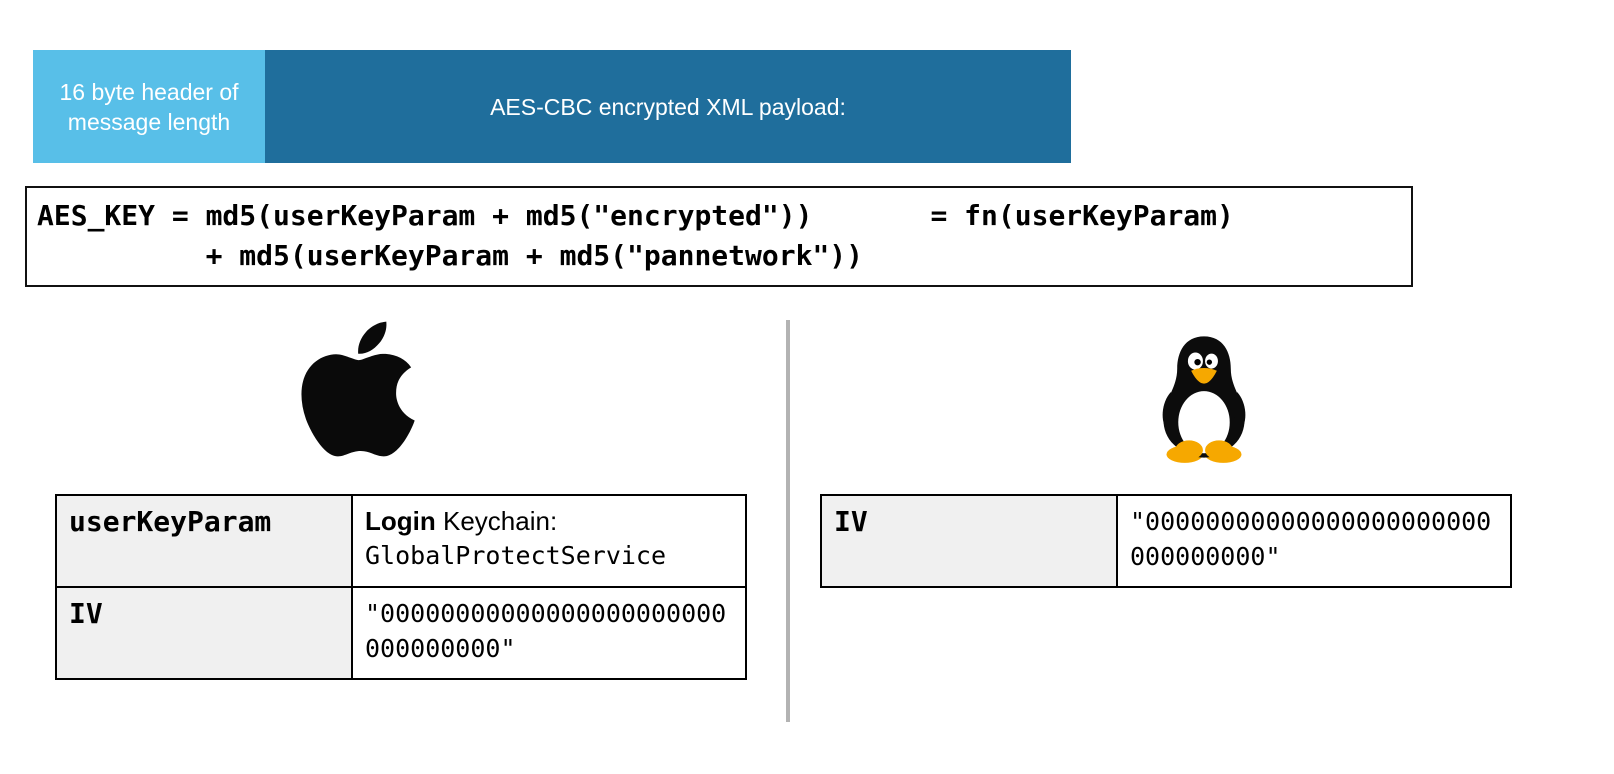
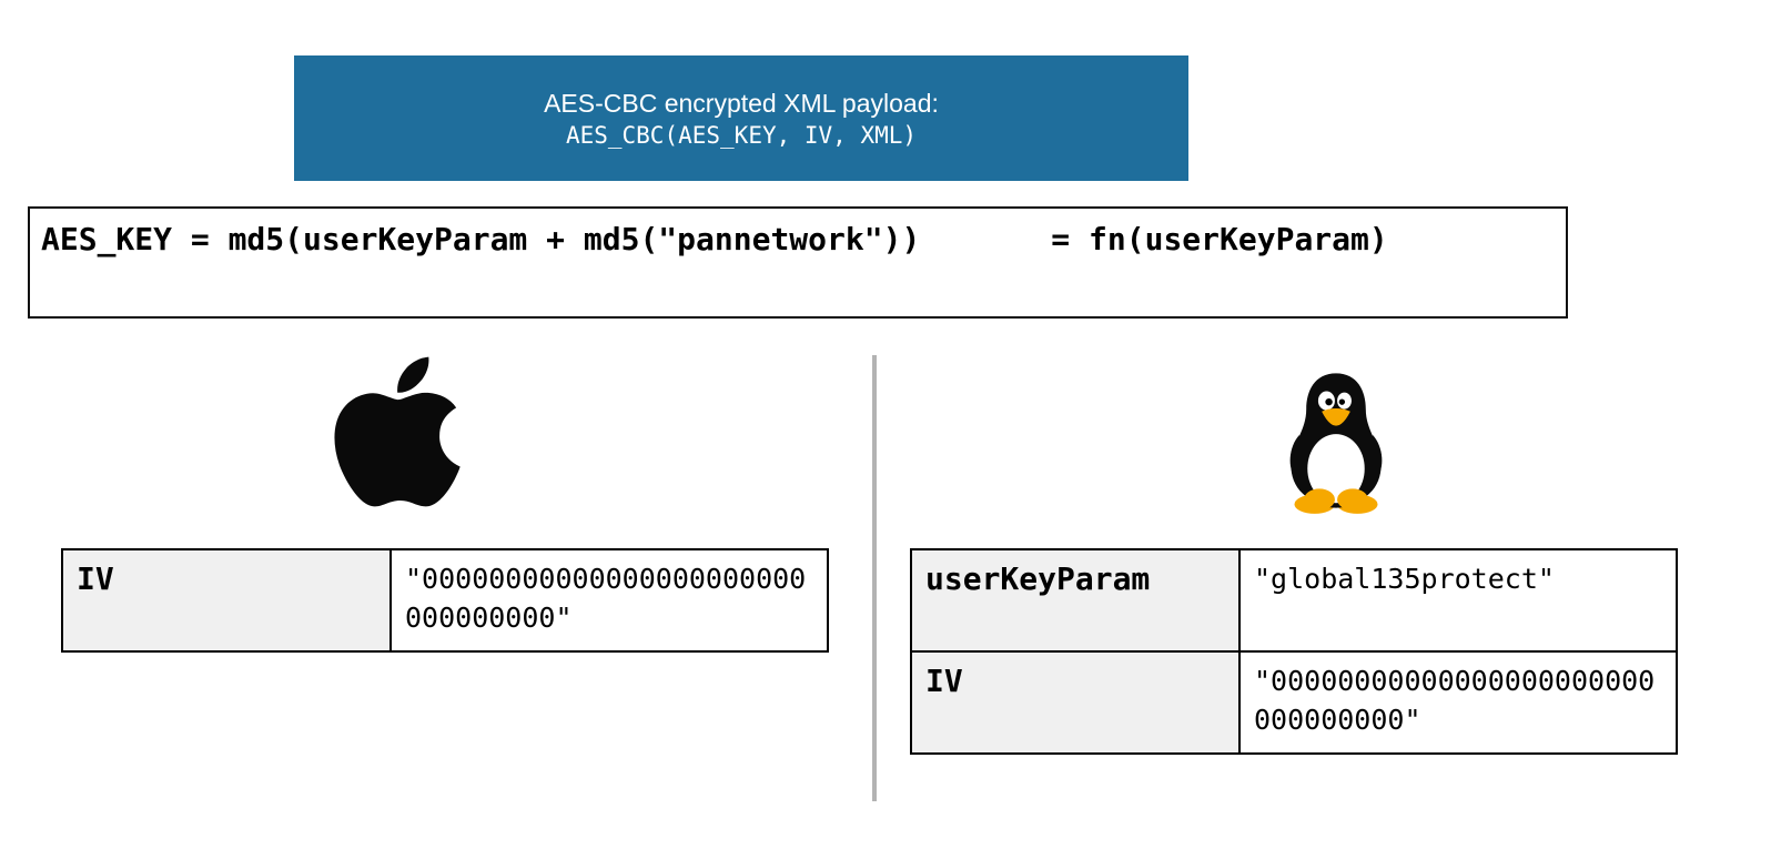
- 16 byte header of
- message length
  AES-CBC encrypted XML payload:
+ AES_CBC(AES_KEY, IV, XML)
- AES_KEY = md5(userKeyParam + md5("encrypted")) = fn(userKeyParam)
+ AES_KEY = md5(userKeyParam + md5("pannetwork")) = fn(userKeyParam)
- + md5(userKeyParam + md5("pannetwork"))
- userKeyParam	Login Keychain: GlobalProtectService
  IV	"00000000000000000000000000000000"
+ userKeyParam	"global135protect"
  IV	"00000000000000000000000000000000"
